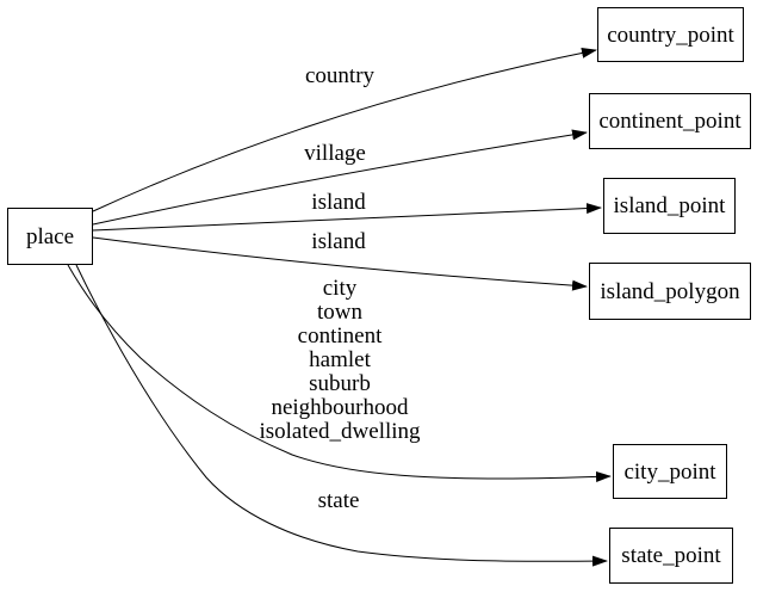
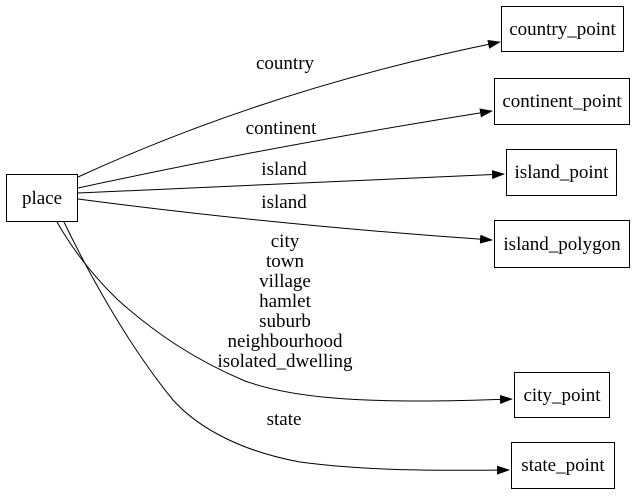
  place
  country_point
  continent_point
  island_point
  island_polygon
  city_point
  state_point
  country
- village
+ continent
  island
  island
  city
  town
- continent
+ village
  hamlet
  suburb
  neighbourhood
  isolated_dwelling
  state
